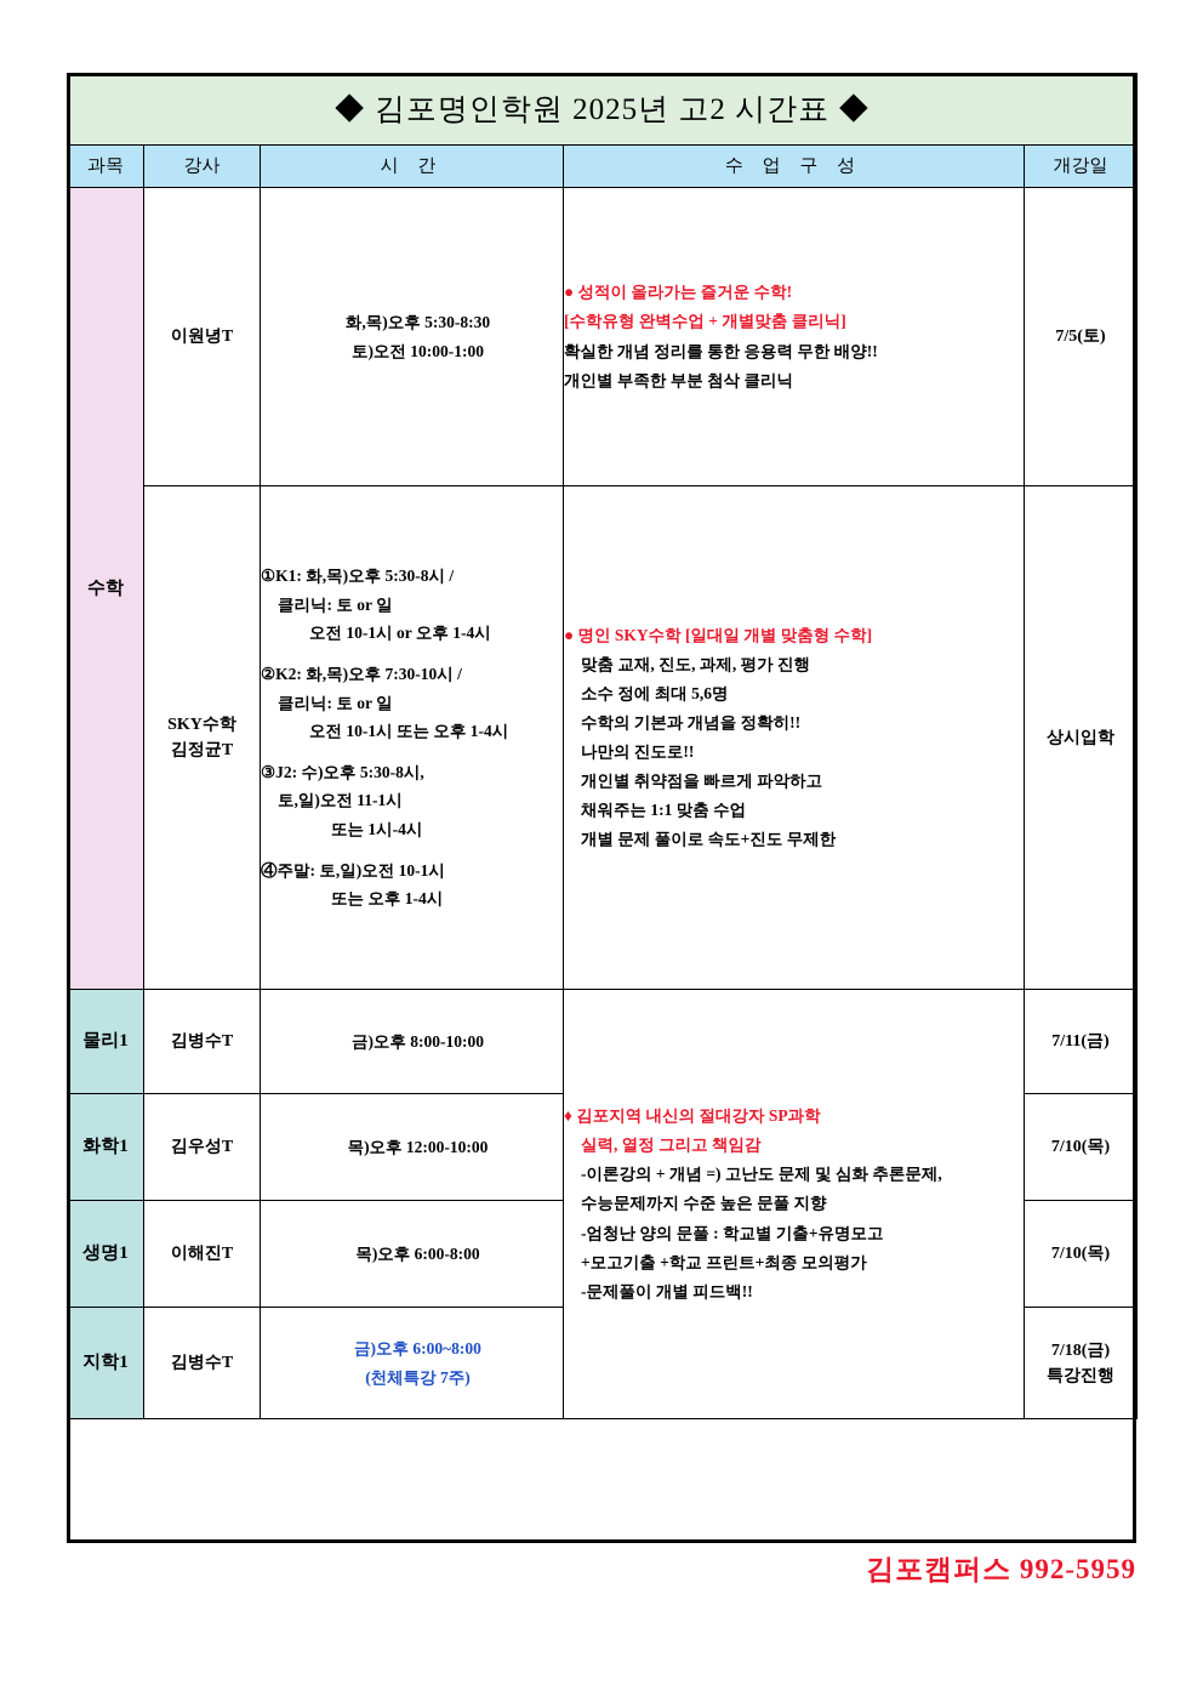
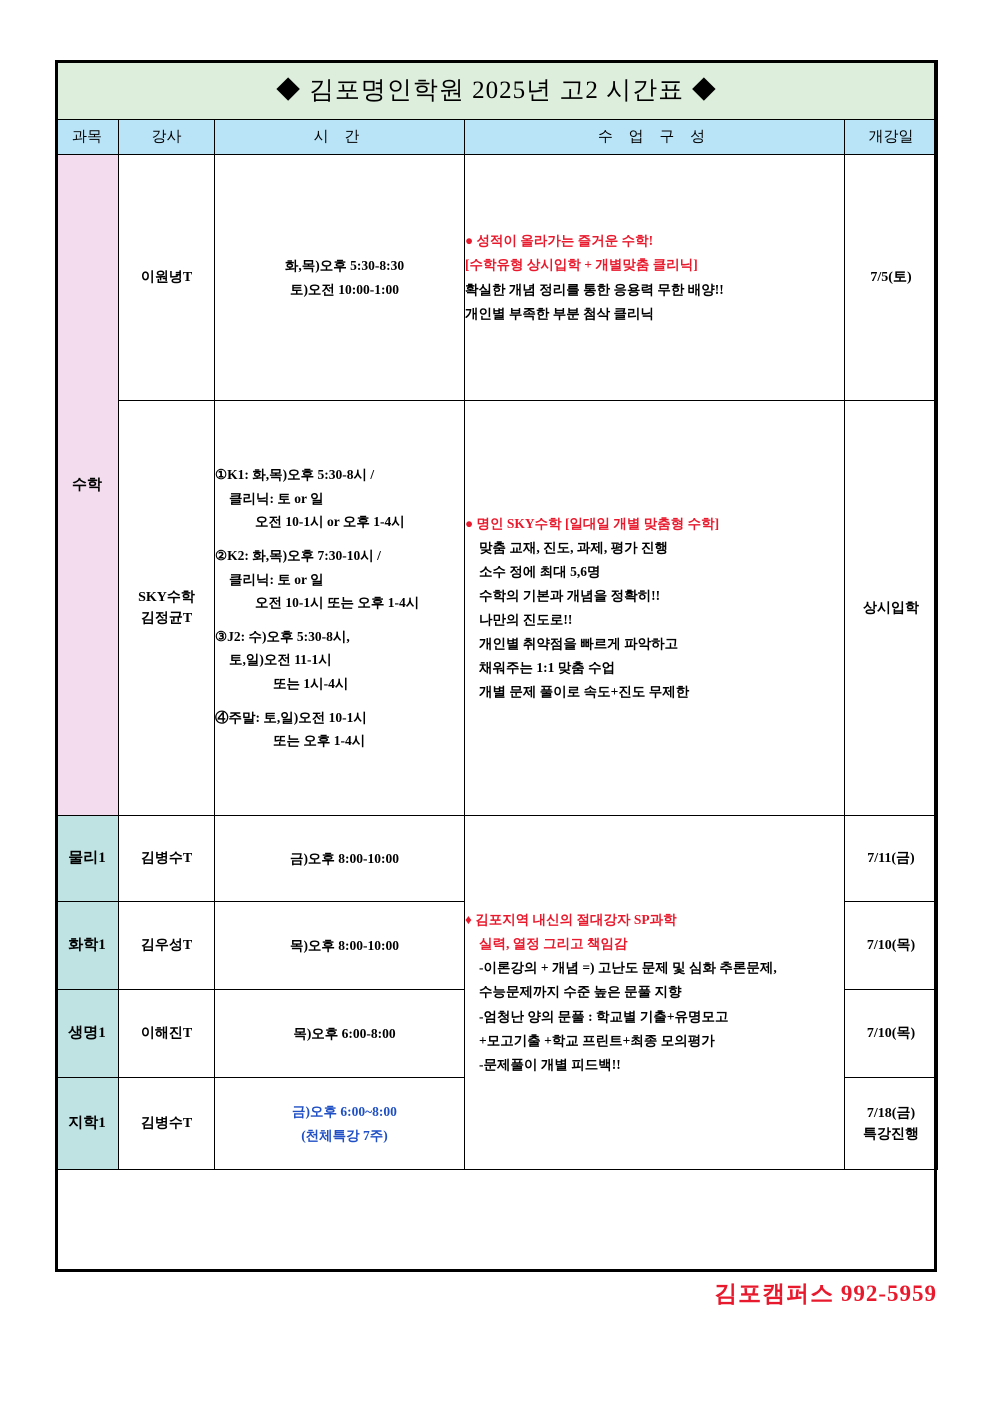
  ◆ 김포명인학원 2025년 고2 시간표 ◆
  과목	강사	시 간	수 업 구 성	개강일
- 수학	이원녕T	화,목)오후 5:30-8:30 토)오전 10:00-1:00	● 성적이 올라가는 즐거운 수학! [수학유형 완벽수업 + 개별맞춤 클리닉] 확실한 개념 정리를 통한 응용력 무한 배양!! 개인별 부족한 부분 첨삭 클리닉	7/5(토)
+ 수학	이원녕T	화,목)오후 5:30-8:30 토)오전 10:00-1:00	● 성적이 올라가는 즐거운 수학! [수학유형 상시입학 + 개별맞춤 클리닉] 확실한 개념 정리를 통한 응용력 무한 배양!! 개인별 부족한 부분 첨삭 클리닉	7/5(토)
  SKY수학 김정균T	①K1: 화,목)오후 5:30-8시 / 클리닉: 토 or 일 오전 10-1시 or 오후 1-4시 ②K2: 화,목)오후 7:30-10시 / 클리닉: 토 or 일 오전 10-1시 또는 오후 1-4시 ③J2: 수)오후 5:30-8시, 토,일)오전 11-1시 또는 1시-4시 ④주말: 토,일)오전 10-1시 또는 오후 1-4시	● 명인 SKY수학 [일대일 개별 맞춤형 수학] 맞춤 교재, 진도, 과제, 평가 진행 소수 정에 최대 5,6명 수학의 기본과 개념을 정확히!! 나만의 진도로!! 개인별 취약점을 빠르게 파악하고 채워주는 1:1 맞춤 수업 개별 문제 풀이로 속도+진도 무제한	상시입학
  물리1	김병수T	금)오후 8:00-10:00	♦ 김포지역 내신의 절대강자 SP과학 실력, 열정 그리고 책임감 -이론강의 + 개념 =) 고난도 문제 및 심화 추론문제, 수능문제까지 수준 높은 문풀 지향 -엄청난 양의 문풀 : 학교별 기출+유명모고 +모고기출 +학교 프린트+최종 모의평가 -문제풀이 개별 피드백!!	7/11(금)
- 화학1	김우성T	목)오후 12:00-10:00	7/10(목)
+ 화학1	김우성T	목)오후 8:00-10:00	7/10(목)
  생명1	이해진T	목)오후 6:00-8:00	7/10(목)
  지학1	김병수T	금)오후 6:00~8:00 (천체특강 7주)	7/18(금) 특강진행
  김포캠퍼스 992-5959
